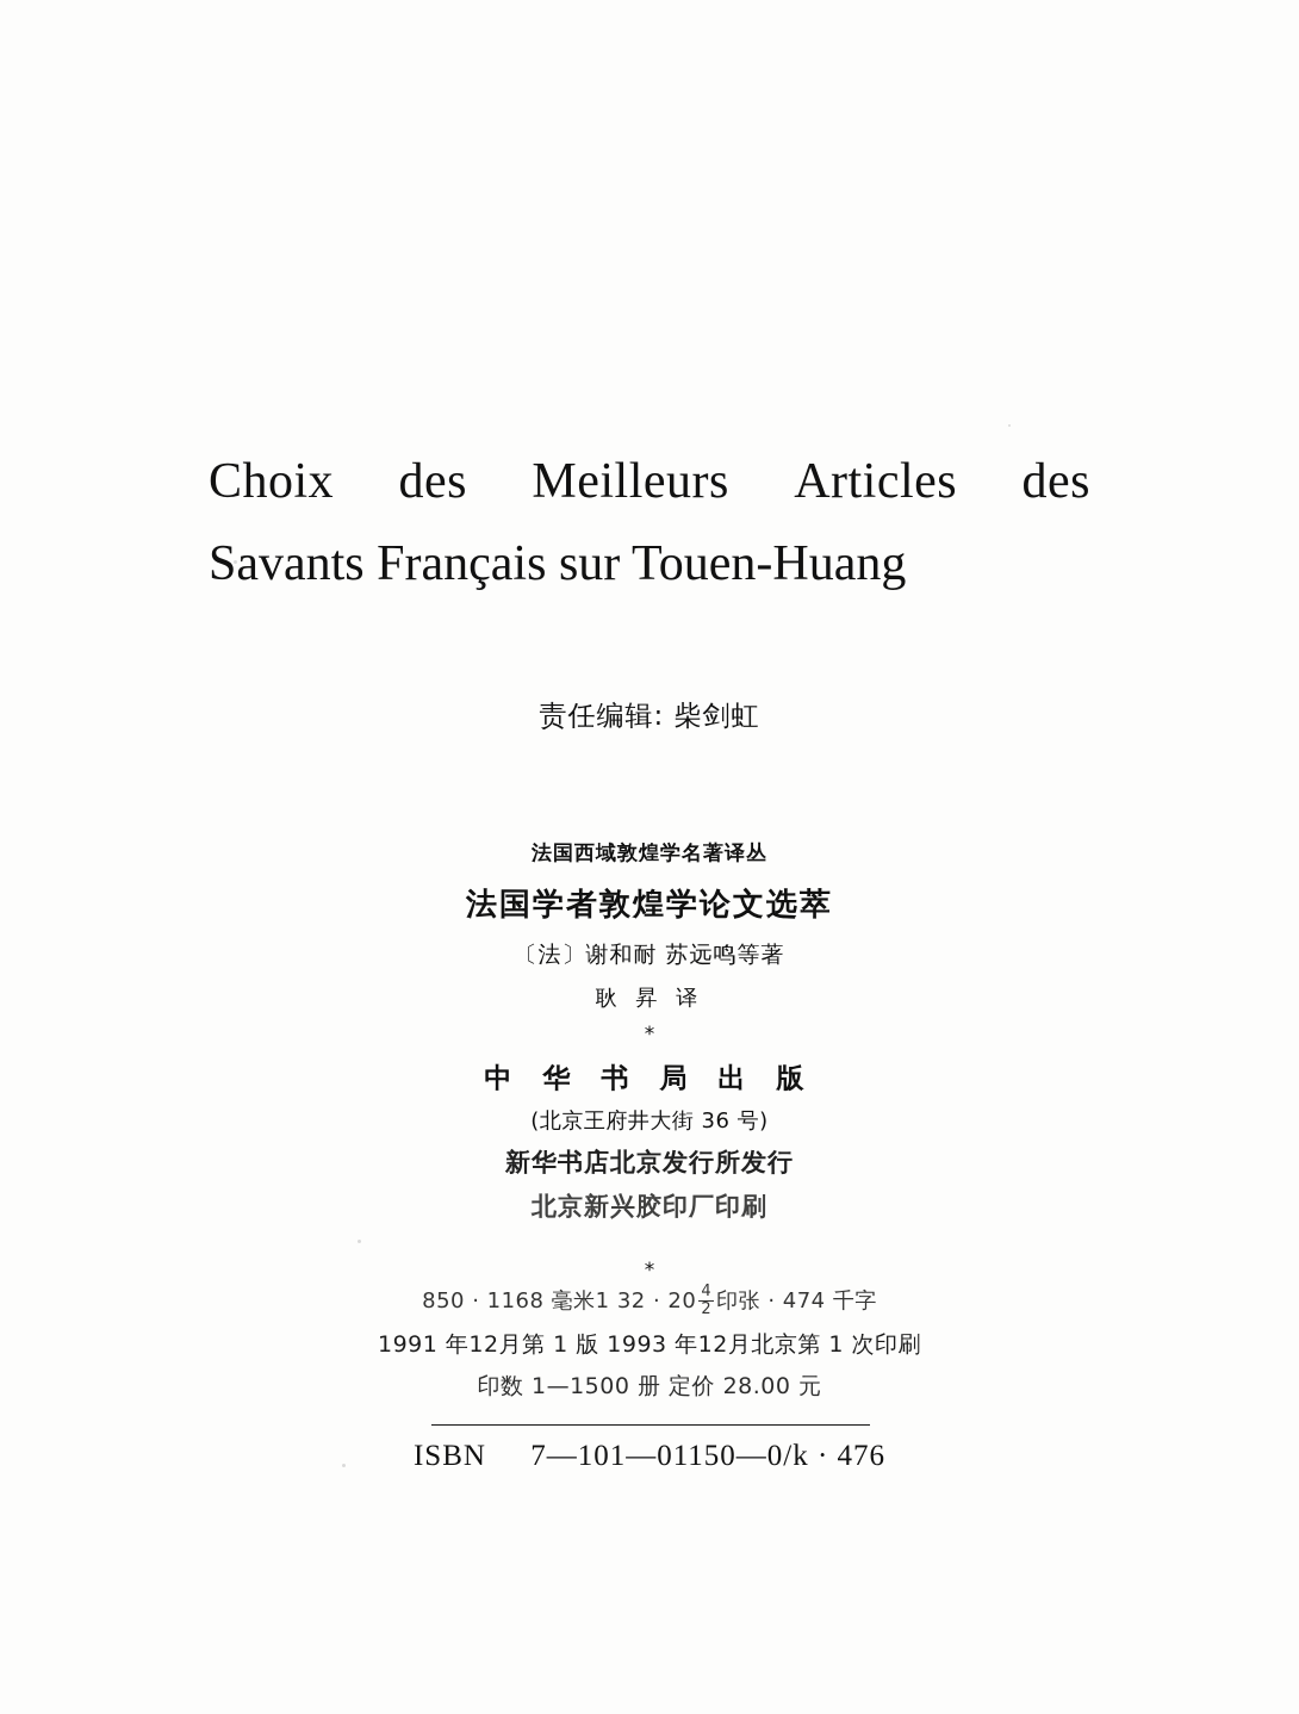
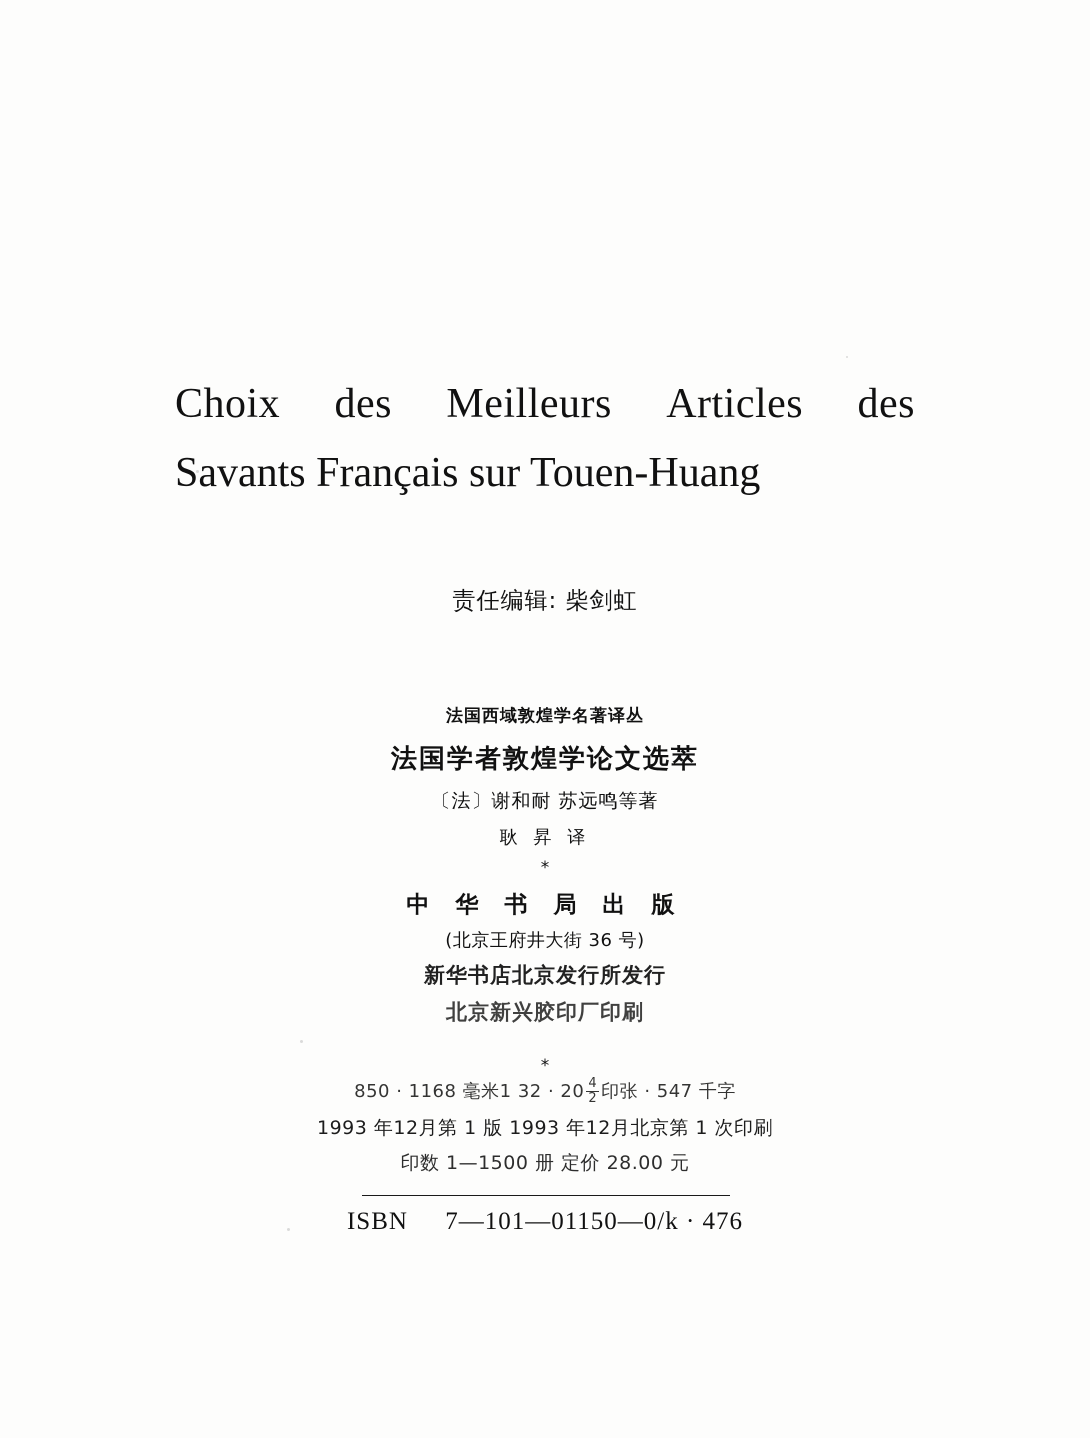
  Choix
  des
  Meilleurs
  Articles
  des
  Savants Français sur Touen-Huang
  责任编辑: 柴剑虹
  法国西域敦煌学名著译丛
  法国学者敦煌学论文选萃
  〔法〕谢和耐 苏远鸣等著
  耿 昇 译
  *
  中 华 书 局 出 版
  (北京王府井大街 36 号)
  新华书店北京发行所发行
  北京新兴胶印厂印刷
  *
  850 · 1168 毫米1 32 · 20
  4
  2
- 印张 · 474 千字
+ 印张 · 547 千字
- 1991 年12月第 1 版 1993 年12月北京第 1 次印刷
+ 1993 年12月第 1 版 1993 年12月北京第 1 次印刷
  印数 1—1500 册 定价 28.00 元
  ISBN 7—101—01150—0/k · 476
